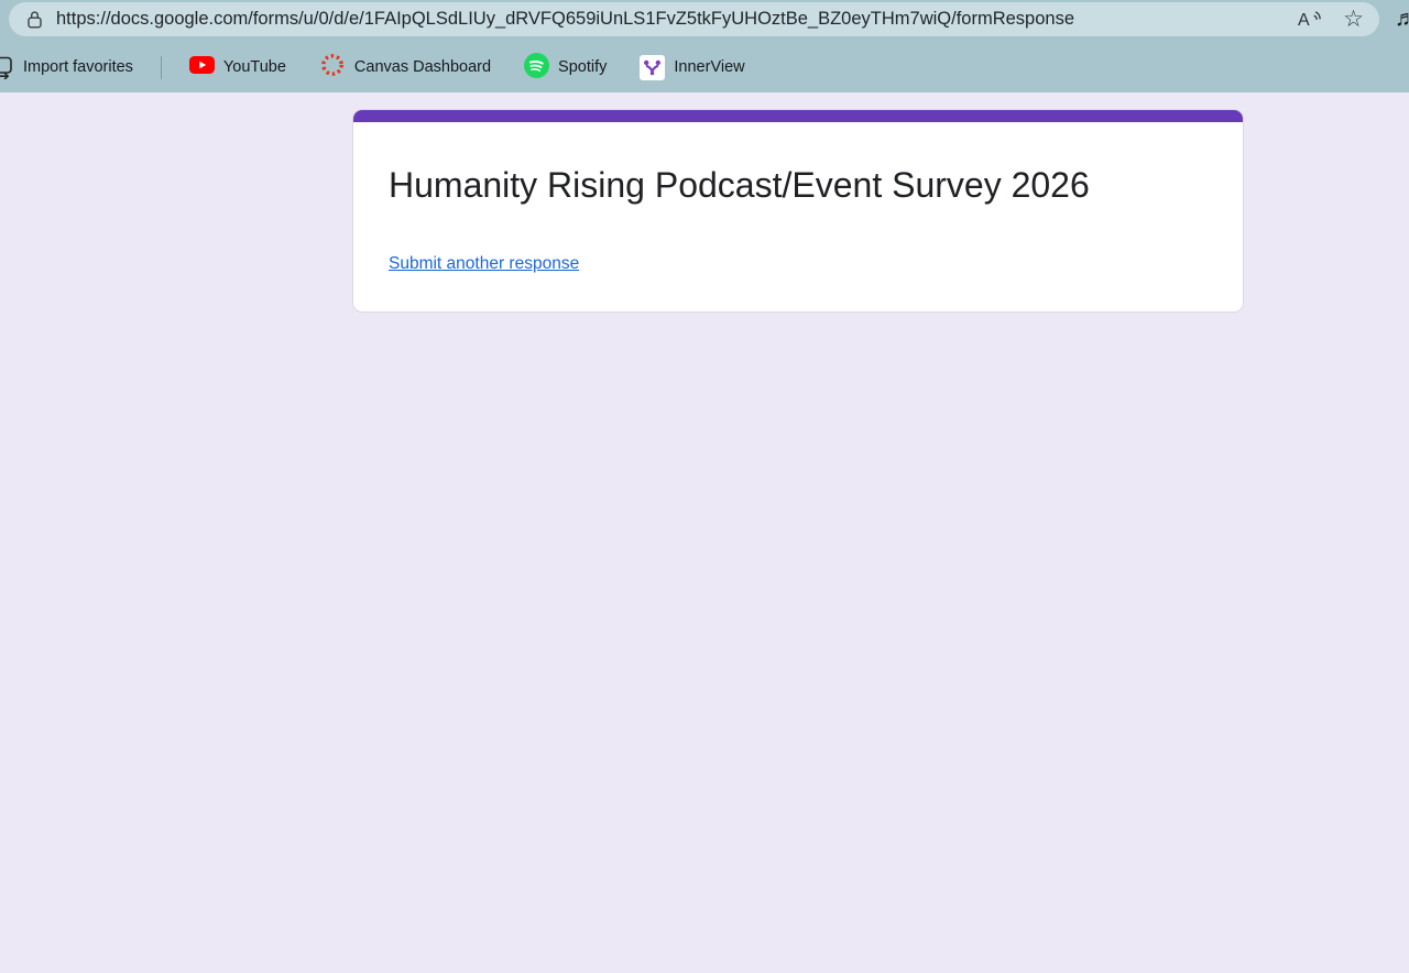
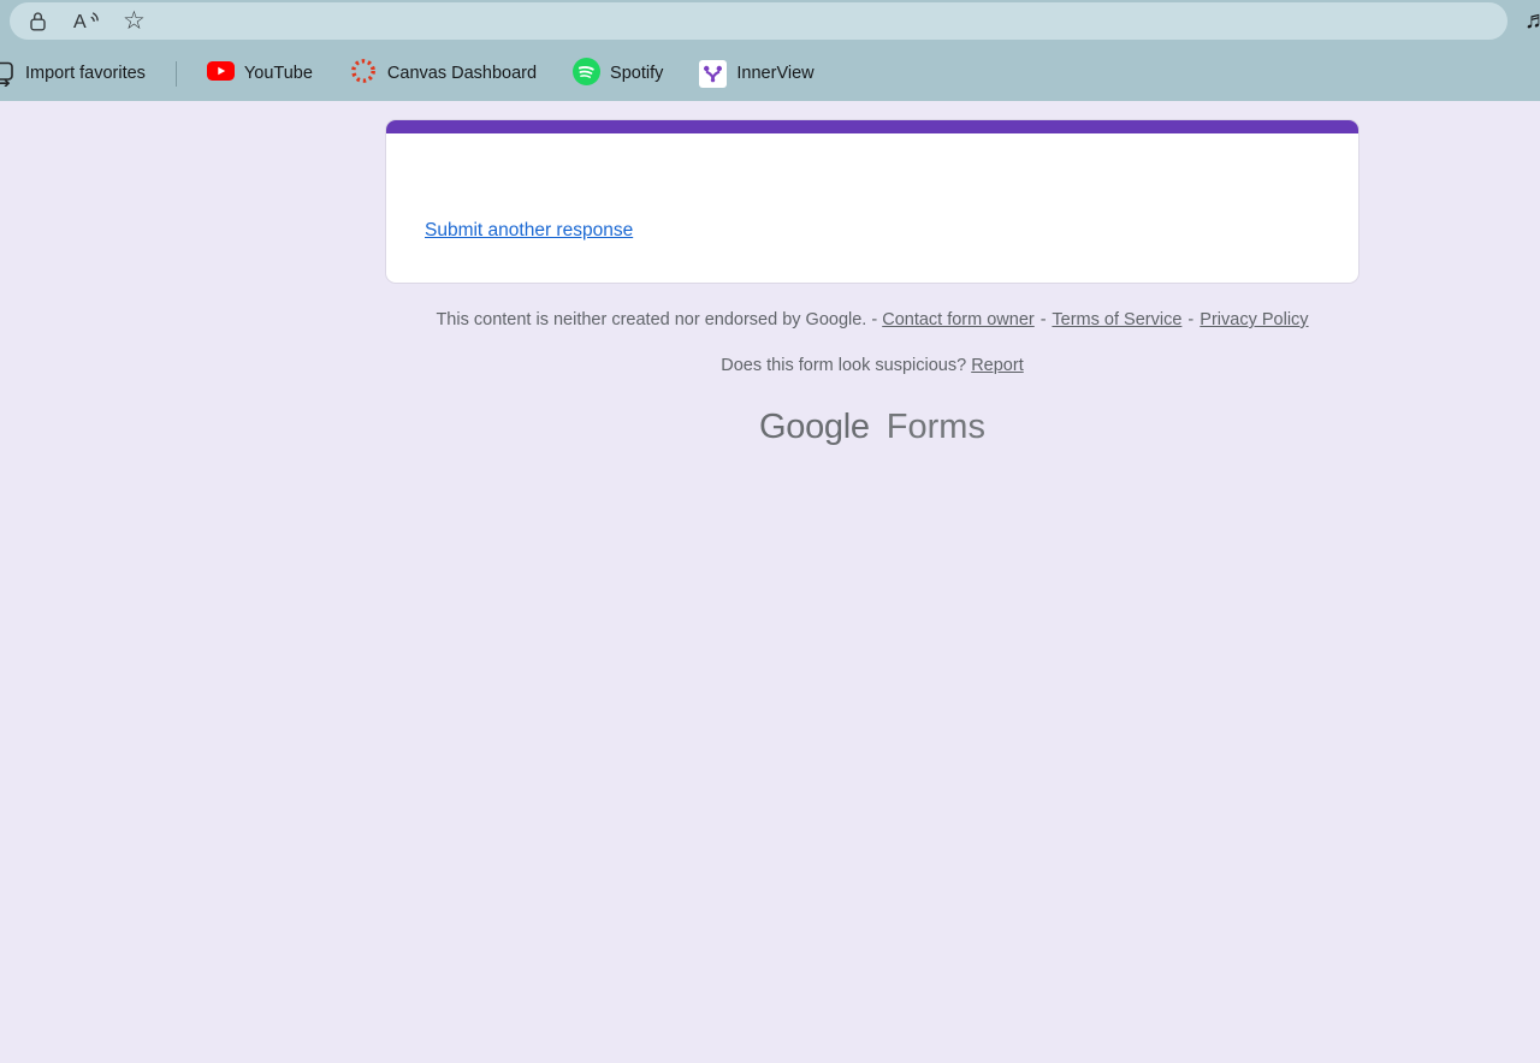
- https://docs.google.com/forms/u/0/d/e/1FAIpQLSdLIUy_dRVFQ659iUnLS1FvZ5tkFyUHOztBe_BZ0eyTHm7wiQ/formResponse
  A
  ☆
  ♬
  Import favorites
  YouTube
  Canvas Dashboard
  Spotify
  InnerView
- Humanity Rising Podcast/Event Survey 2026
  Submit another response
+ This content is neither created nor endorsed by Google. - Contact form owner - Terms of Service - Privacy Policy
+ Does this form look suspicious? Report
+ Google Forms
